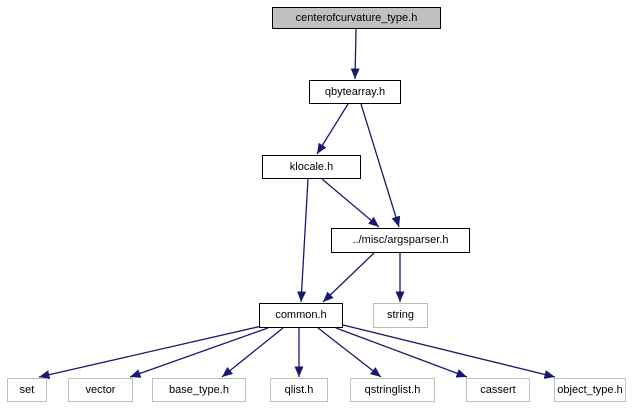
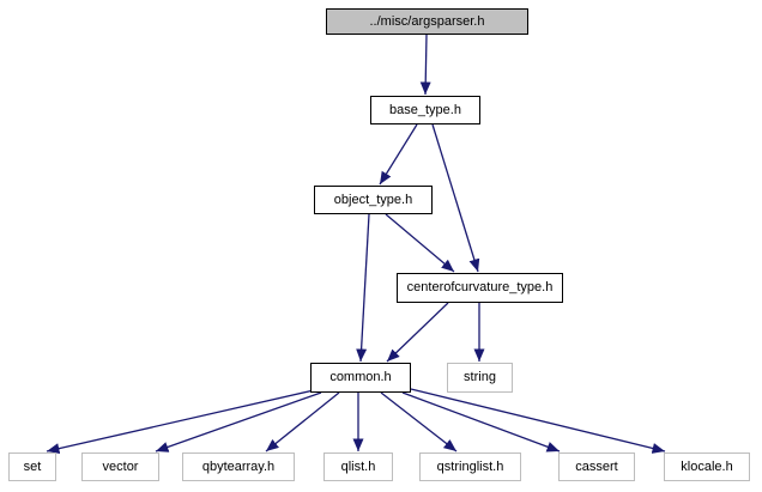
- centerofcurvature_type.h
+ ../misc/argsparser.h
- qbytearray.h
+ base_type.h
- klocale.h
+ object_type.h
- ../misc/argsparser.h
+ centerofcurvature_type.h
  common.h
  string
  set
  vector
- base_type.h
+ qbytearray.h
  qlist.h
  qstringlist.h
  cassert
- object_type.h
+ klocale.h
